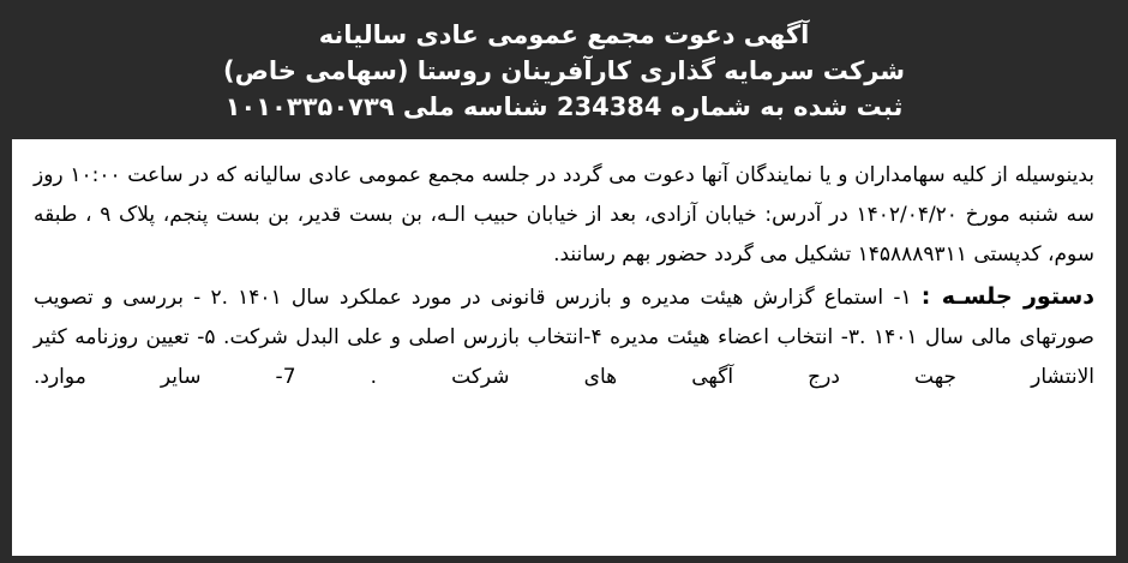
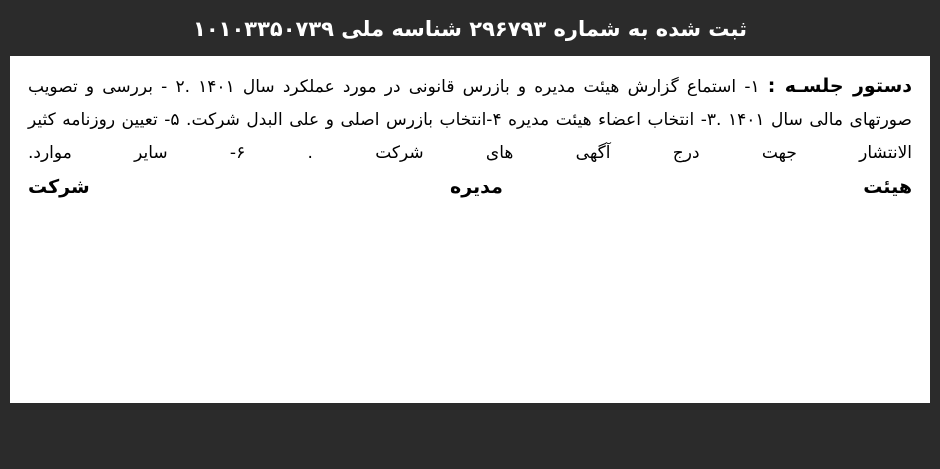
- آگهی دعوت مجمع عمومی عادی سالیانه
- شرکت سرمایه گذاری کارآفرینان روستا (سهامی خاص)
- ثبت شده به شماره 234384 شناسه ملی ۱۰۱۰۳۳۵۰۷۳۹
+ ثبت شده به شماره ۲۹۶۷۹۳ شناسه ملی ۱۰۱۰۳۳۵۰۷۳۹
- بدینوسیله از کلیه سهامداران و یا نمایندگان آنها دعوت می گردد در جلسه مجمع عمومی عادی سالیانه که در ساعت ۱۰:۰۰ روز سه شنبه مورخ ۱۴۰۲/۰۴/۲۰ در آدرس: خیابان آزادی، بعد از خیابان حبیب الـه، بن بست قدیر، بن بست پنجم، پلاک ۹ ، طبقه سوم، کدپستی ۱۴۵۸۸۸۹۳۱۱ تشکیل می گردد حضور بهم رسانند.
- دستور جلسـه : ۱- استماع گزارش هیئت مدیره و بازرس قانونی در مورد عملکرد سال ۱۴۰۱ .۲ - بررسی و تصویب صورتهای مالی سال ۱۴۰۱ .۳- انتخاب اعضاء هیئت مدیره ۴-انتخاب بازرس اصلی و علی البدل شرکت. ۵- تعیین روزنامه کثیر الانتشار جهت درج آگهی های شرکت . 7- سایر موارد.
+ دستور جلسـه : ۱- استماع گزارش هیئت مدیره و بازرس قانونی در مورد عملکرد سال ۱۴۰۱ .۲ - بررسی و تصویب صورتهای مالی سال ۱۴۰۱ .۳- انتخاب اعضاء هیئت مدیره ۴-انتخاب بازرس اصلی و علی البدل شرکت. ۵- تعیین روزنامه کثیر الانتشار جهت درج آگهی های شرکت . ۶- سایر موارد.
+ هیئت مدیره شرکت
